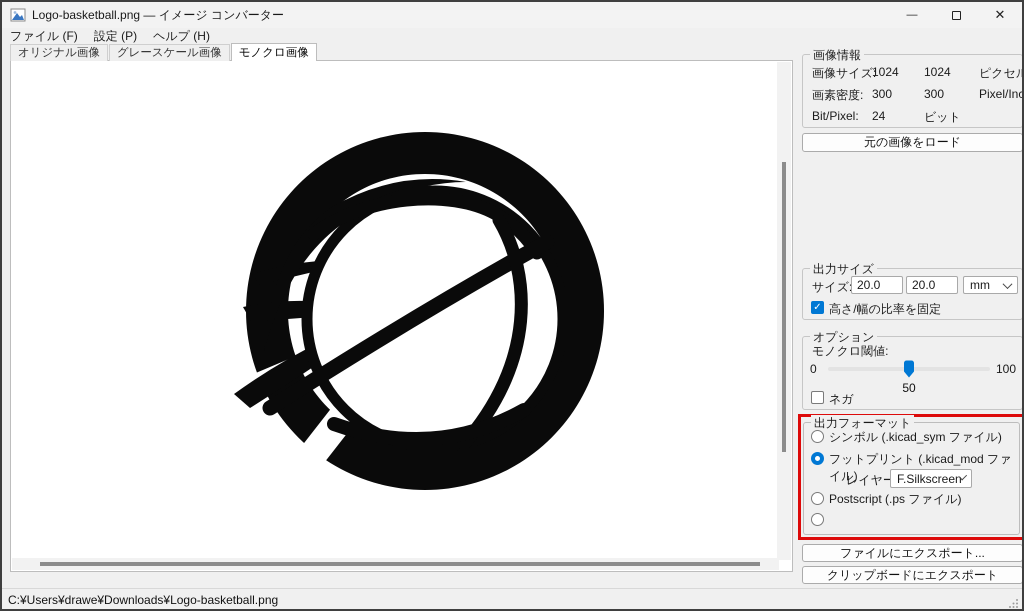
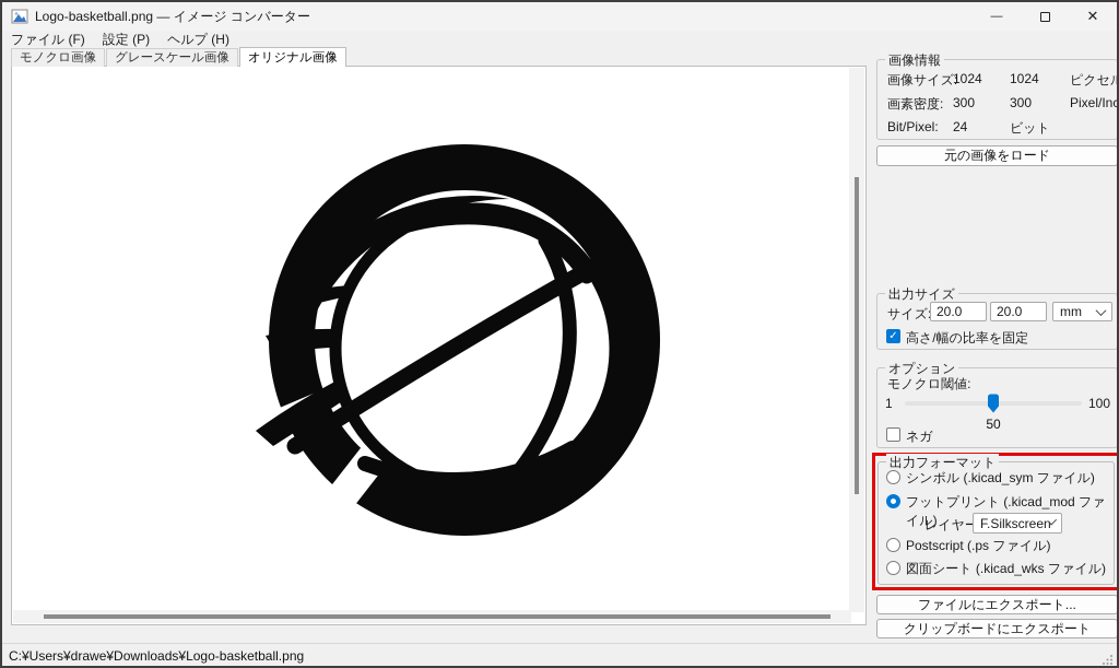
  Logo-basketball.png — イメージ コンバーター
  —
  ✕
  ファイル (F)
  設定 (P)
  ヘルプ (H)
- オリジナル画像
+ モノクロ画像
  グレースケール画像
- モノクロ画像
+ オリジナル画像
  画像情報
  画像サイズ
  1024
  1024
  ピクセル
  画素密度:
  300
  300
  Pixel/Inc
  Bit/Pixel:
  24
  ビット
  元の画像をロード
  出力サイズ
  サイズ
  20.0
  20.0
  mm
  高さ/幅の比率を固定
  オプション
  モノクロ閾値:
- 0
+ 1
  100
  50
  ネガ
  出力フォーマット
  シンボル (.kicad_sym ファイル)
  フットプリント (.kicad_mod ファイル)
  レイヤー
  F.Silkscreen
  Postscript (.ps ファイル)
+ 図面シート (.kicad_wks ファイル)
  ファイルにエクスポート...
  クリップボードにエクスポート
  C:¥Users¥drawe¥Downloads¥Logo-basketball.png
